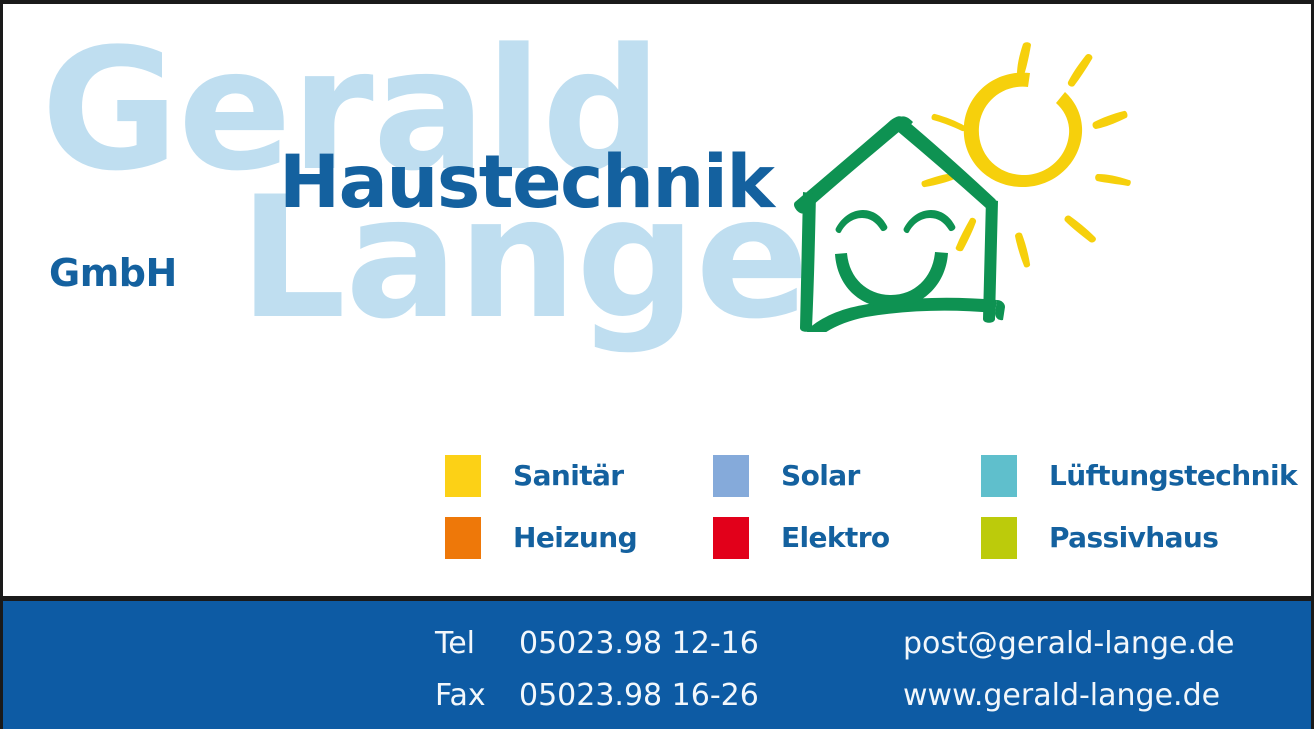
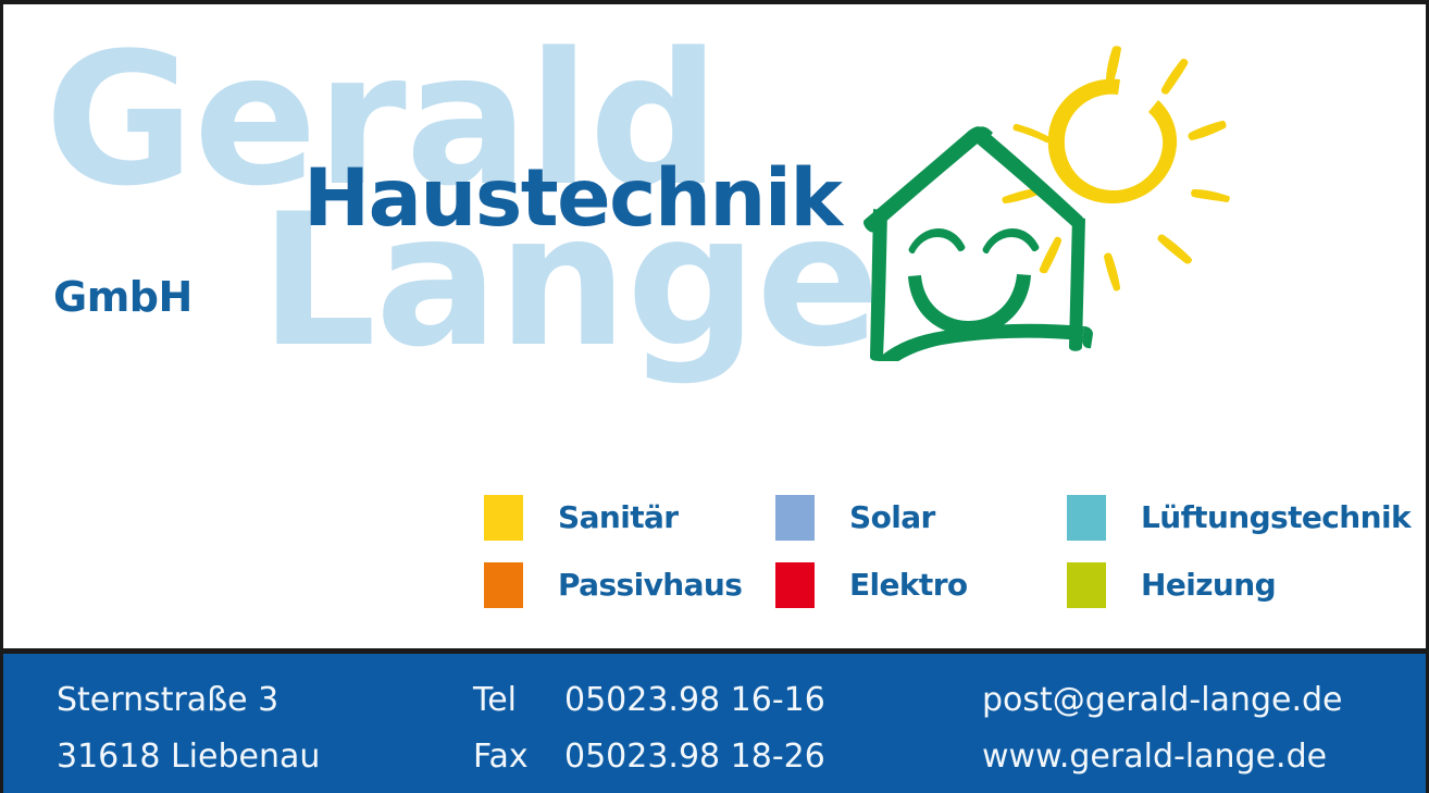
  Gerald
  Lange
  Haustechnik
  GmbH
  Sanitär
- Heizung
+ Passivhaus
  Solar
  Elektro
  Lüftungstechnik
- Passivhaus
+ Heizung
+ Sternstraße 3
+ 31618 Liebenau
- Tel 05023.98 12-16
+ Tel 05023.98 16-16
- Fax 05023.98 16-26
+ Fax 05023.98 18-26
  post@gerald-lange.de
  www.gerald-lange.de
